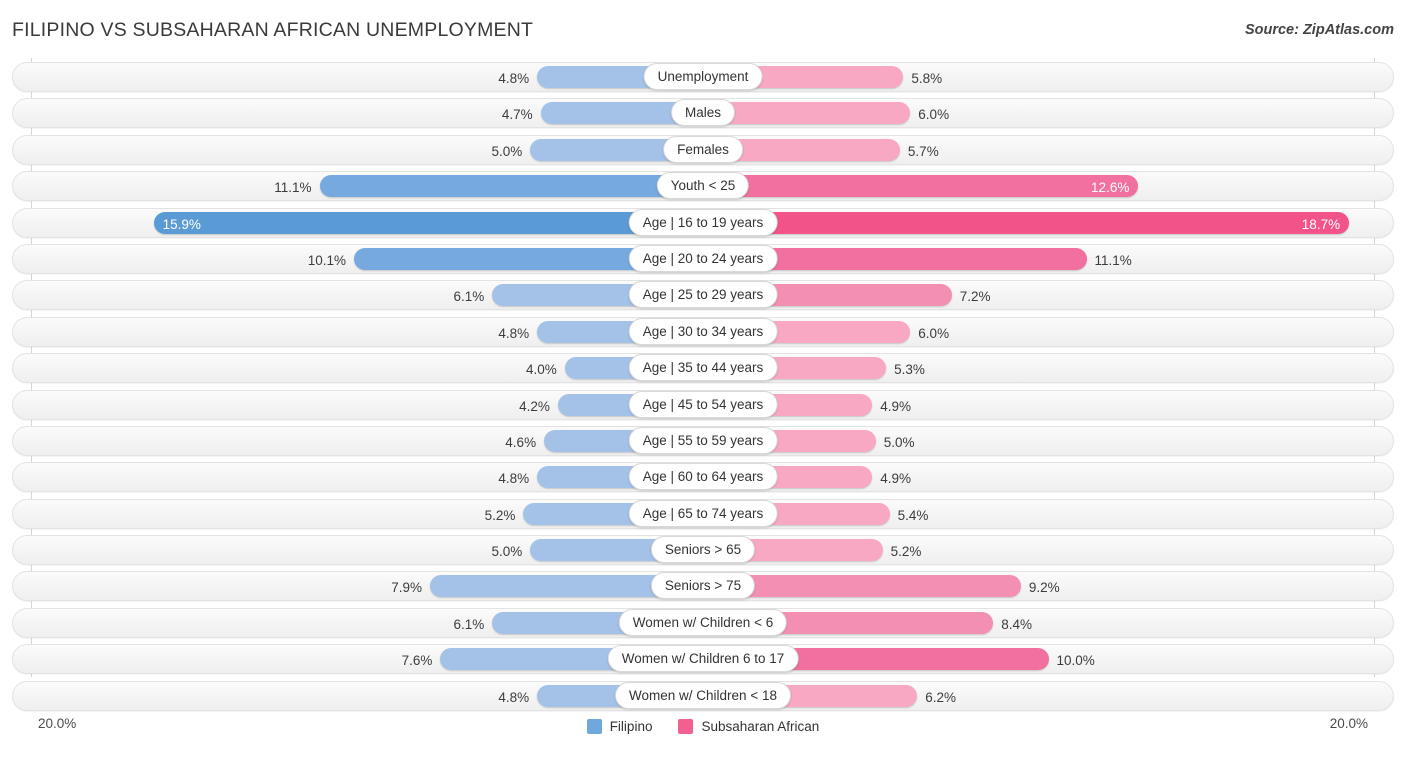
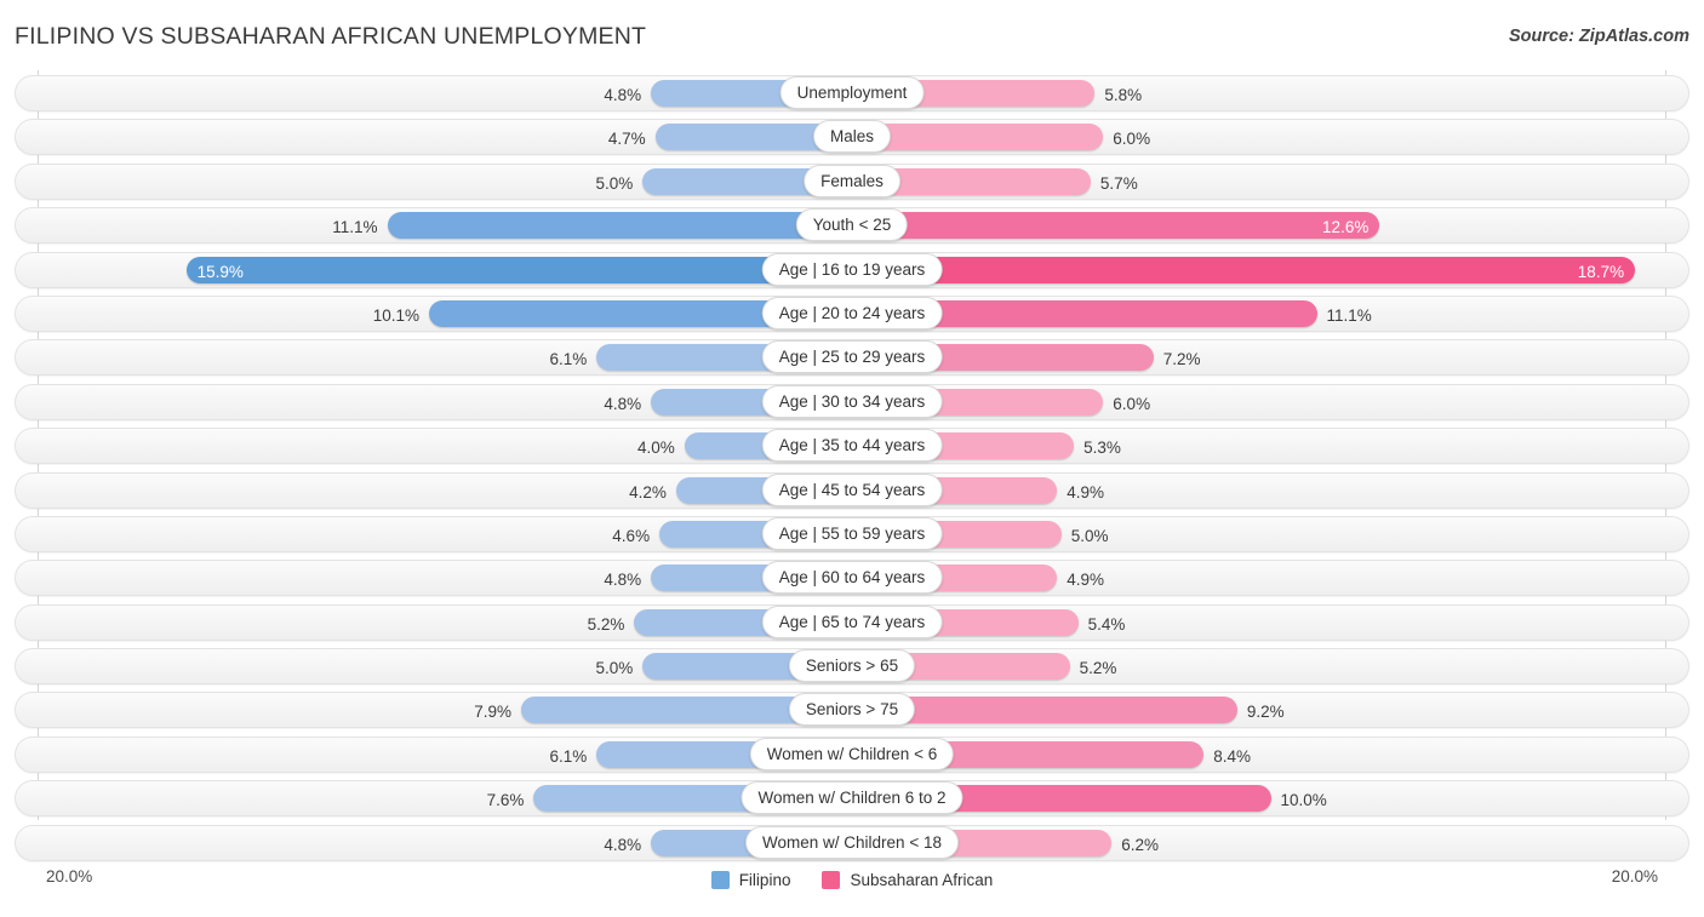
  FILIPINO VS SUBSAHARAN AFRICAN UNEMPLOYMENT
  Source: ZipAtlas.com
  4.8%
  5.8%
  Unemployment
  4.7%
  6.0%
  Males
  5.0%
  5.7%
  Females
  11.1%
  12.6%
  Youth < 25
  15.9%
  18.7%
  Age | 16 to 19 years
  10.1%
  11.1%
  Age | 20 to 24 years
  6.1%
  7.2%
  Age | 25 to 29 years
  4.8%
  6.0%
  Age | 30 to 34 years
  4.0%
  5.3%
  Age | 35 to 44 years
  4.2%
  4.9%
  Age | 45 to 54 years
  4.6%
  5.0%
  Age | 55 to 59 years
  4.8%
  4.9%
  Age | 60 to 64 years
  5.2%
  5.4%
  Age | 65 to 74 years
  5.0%
  5.2%
  Seniors > 65
  7.9%
  9.2%
  Seniors > 75
  6.1%
  8.4%
  Women w/ Children < 6
  7.6%
  10.0%
- Women w/ Children 6 to 17
+ Women w/ Children 6 to 2
  4.8%
  6.2%
  Women w/ Children < 18
  20.0%
  20.0%
  Filipino
  Subsaharan African
